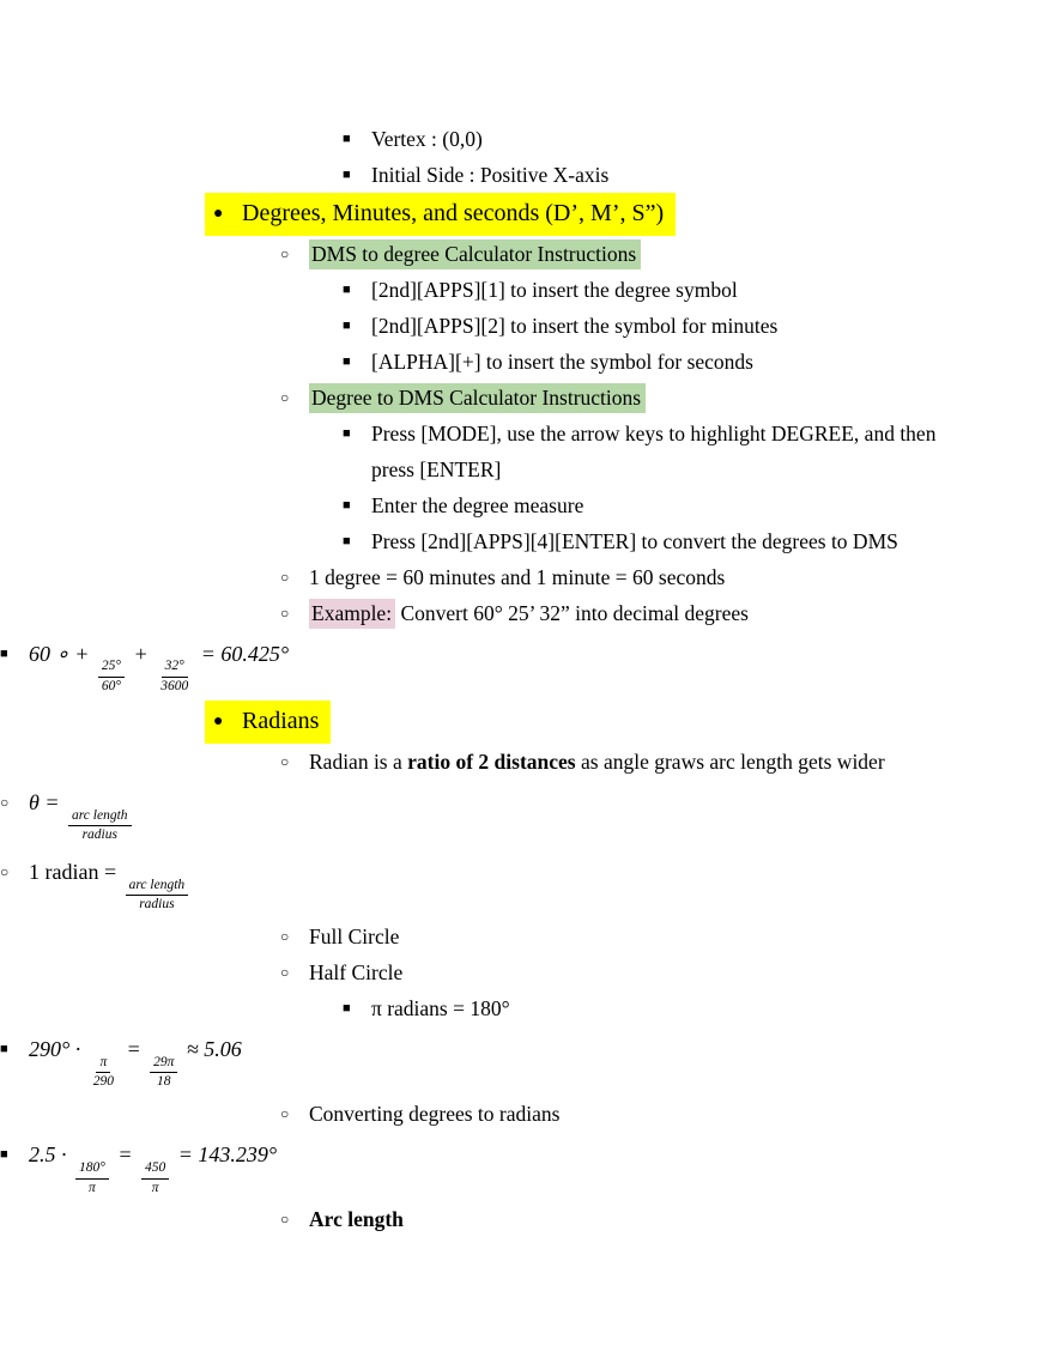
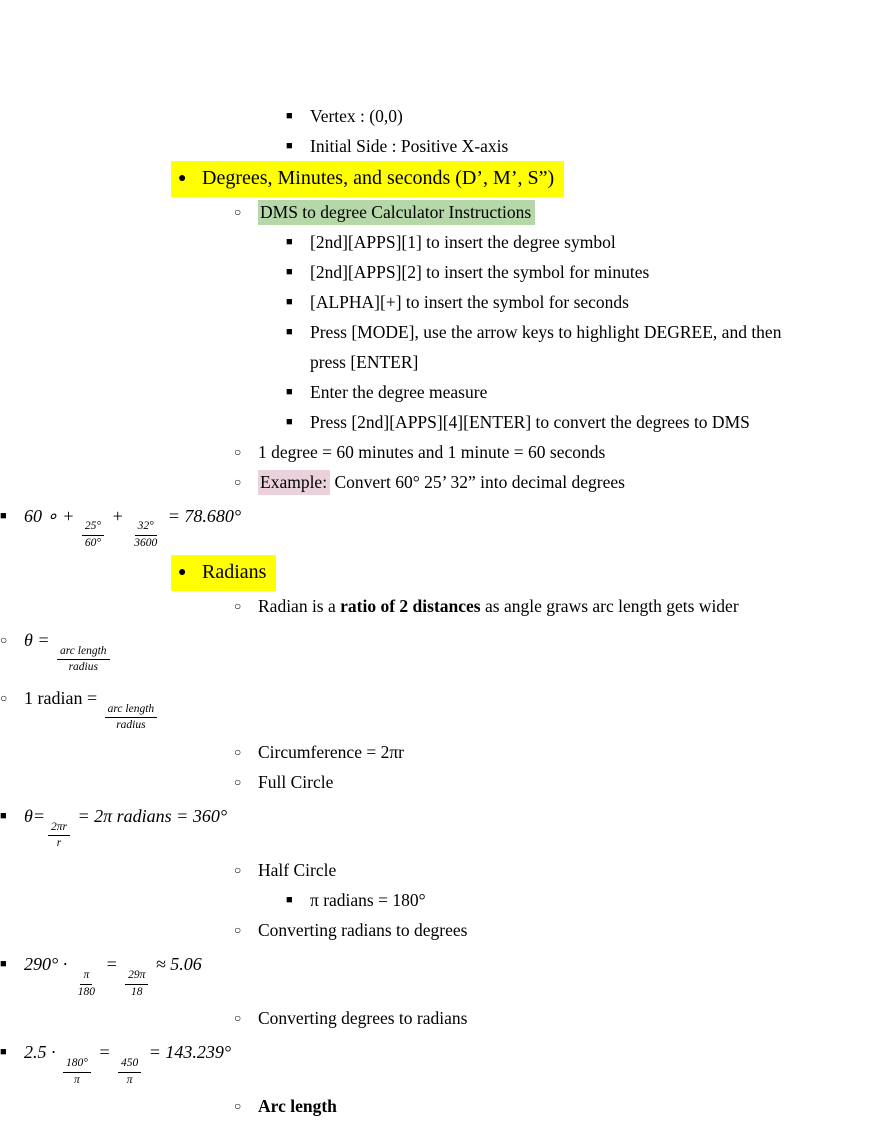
  ■ Vertex : (0,0)
  ■ Initial Side : Positive X-axis
  ● Degrees, Minutes, and seconds (D’, M’, S”)
  ○ DMS to degree Calculator Instructions
  ■ [2nd][APPS][1] to insert the degree symbol
  ■ [2nd][APPS][2] to insert the symbol for minutes
  ■ [ALPHA][+] to insert the symbol for seconds
- ○ Degree to DMS Calculator Instructions
  ■ Press [MODE], use the arrow keys to highlight DEGREE, and then
  press [ENTER]
  ■ Enter the degree measure
  ■ Press [2nd][APPS][4][ENTER] to convert the degrees to DMS
  ○ 1 degree = 60 minutes and 1 minute = 60 seconds
  ○ Example: Convert 60° 25’ 32” into decimal degrees
  ■ 60 ∘ +
  25°
  60°
  +
  32°
  3600
- = 60.425°
+ = 78.680°
  ● Radians
  ○ Radian is a ratio of 2 distances as angle graws arc length gets wider
  ○ θ =
  arc length
  radius
  ○ 1 radian =
  arc length
  radius
+ ○ Circumference = 2πr
  ○ Full Circle
+ ■ θ=
+ 2πr
+ r
+ = 2π radians = 360°
  ○ Half Circle
  ■ π radians = 180°
+ ○ Converting radians to degrees
  ■ 290° ·
  π
- 290
+ 180
  =
  29π
  18
  ≈ 5.06
  ○ Converting degrees to radians
  ■ 2.5 ·
  180°
  π
  =
  450
  π
  = 143.239°
  ○ Arc length
